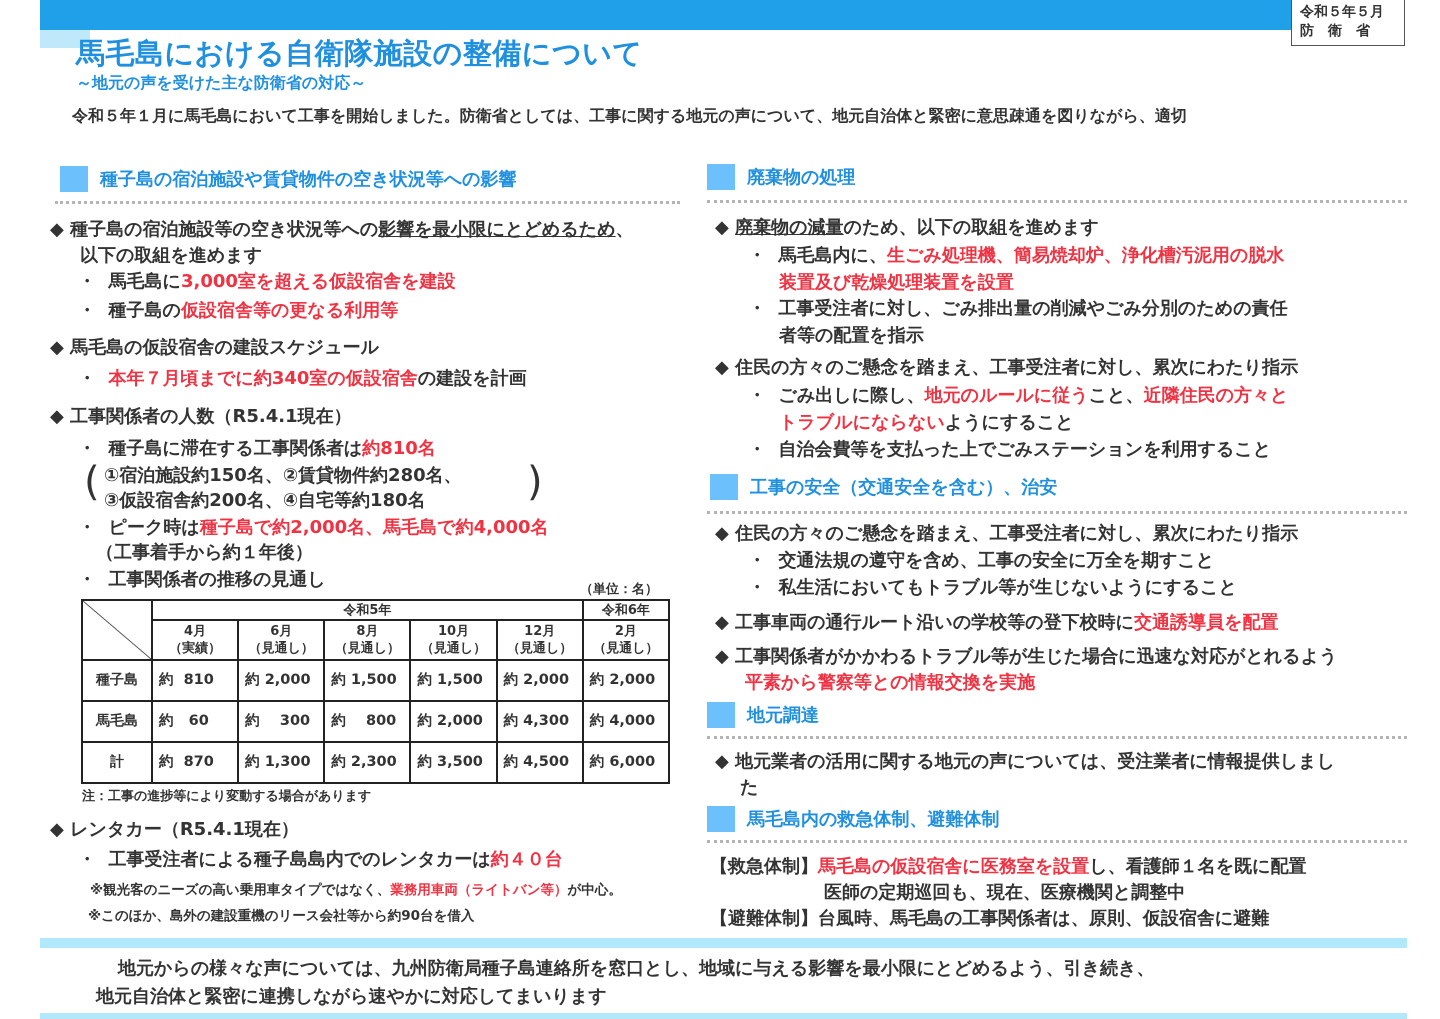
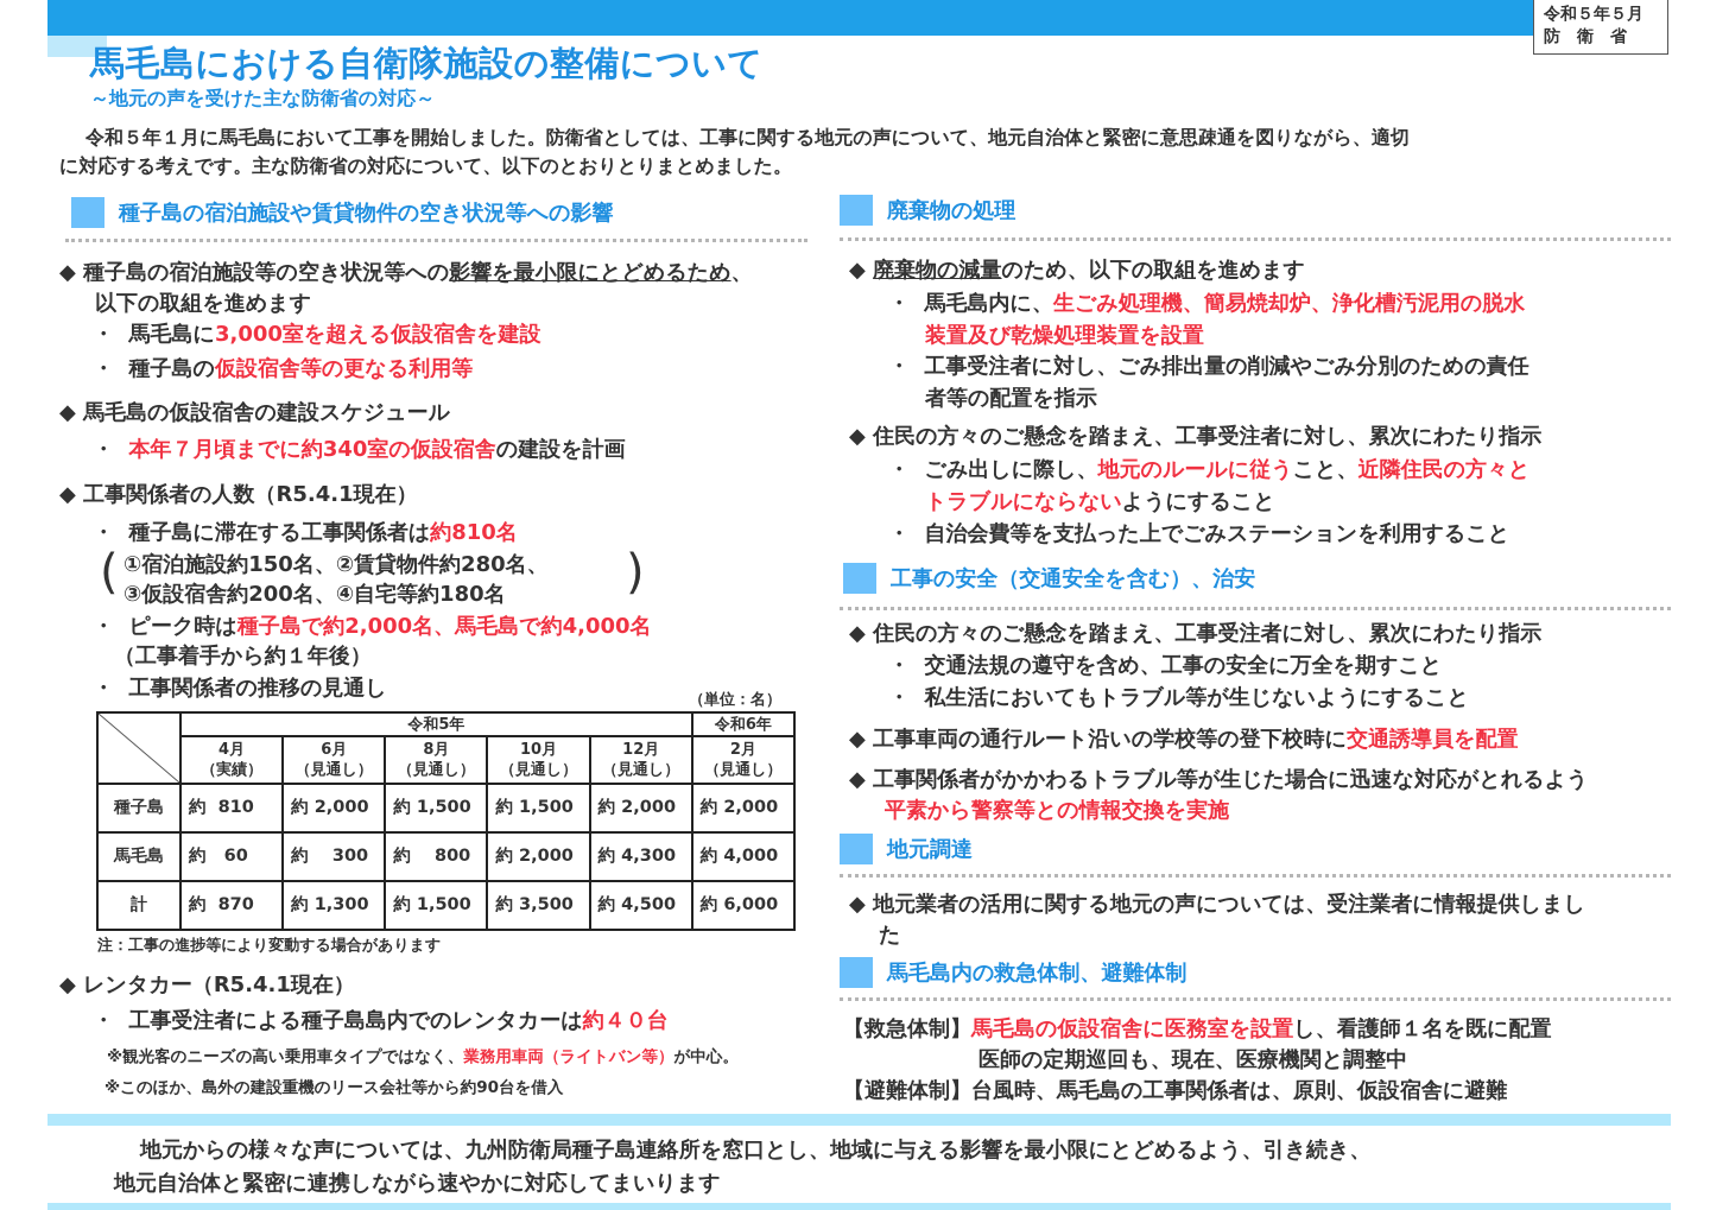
  令和５年５月
  防衛省
  馬毛島における自衛隊施設の整備について
  ～地元の声を受けた主な防衛省の対応～
  令和５年１月に馬毛島において工事を開始しました。防衛省としては、工事に関する地元の声について、地元自治体と緊密に意思疎通を図りながら、適切
+ に対応する考えです。主な防衛省の対応について、以下のとおりとりまとめました。
  種子島の宿泊施設や賃貸物件の空き状況等への影響
  ◆ 種子島の宿泊施設等の空き状況等への影響を最小限にとどめるため、
  以下の取組を進めます
  ・ 馬毛島に3,000室を超える仮設宿舎を建設
  ・ 種子島の仮設宿舎等の更なる利用等
  ◆ 馬毛島の仮設宿舎の建設スケジュール
  ・ 本年７月頃までに約340室の仮設宿舎の建設を計画
  ◆ 工事関係者の人数（R5.4.1現在）
  ・ 種子島に滞在する工事関係者は約810名
  (
  ①宿泊施設約150名、②賃貸物件約280名、
  ③仮設宿舎約200名、④自宅等約180名
  )
  ・ ピーク時は種子島で約2,000名、馬毛島で約4,000名
  （工事着手から約１年後）
  ・ 工事関係者の推移の見通し
  （単位：名）
  	令和5年	令和6年
  4月（実績）	6月（見通し）	8月（見通し）	10月（見通し）	12月（見通し）	2月（見通し）
  種子島	約 810	約 2,000	約 1,500	約 1,500	約 2,000	約 2,000
  馬毛島	約 60	約 300	約 800	約 2,000	約 4,300	約 4,000
- 計	約 870	約 1,300	約 2,300	約 3,500	約 4,500	約 6,000
+ 計	約 870	約 1,300	約 1,500	約 3,500	約 4,500	約 6,000
  注：工事の進捗等により変動する場合があります
  ◆ レンタカー（R5.4.1現在）
  ・ 工事受注者による種子島島内でのレンタカーは約４０台
  ※観光客のニーズの高い乗用車タイプではなく、業務用車両（ライトバン等）が中心。
  ※このほか、島外の建設重機のリース会社等から約90台を借入
  廃棄物の処理
  ◆ 廃棄物の減量のため、以下の取組を進めます
  ・ 馬毛島内に、生ごみ処理機、簡易焼却炉、浄化槽汚泥用の脱水
  装置及び乾燥処理装置を設置
  ・ 工事受注者に対し、ごみ排出量の削減やごみ分別のための責任
  者等の配置を指示
  ◆ 住民の方々のご懸念を踏まえ、工事受注者に対し、累次にわたり指示
  ・ ごみ出しに際し、地元のルールに従うこと、近隣住民の方々と
  トラブルにならないようにすること
  ・ 自治会費等を支払った上でごみステーションを利用すること
  工事の安全（交通安全を含む）、治安
  ◆ 住民の方々のご懸念を踏まえ、工事受注者に対し、累次にわたり指示
  ・ 交通法規の遵守を含め、工事の安全に万全を期すこと
  ・ 私生活においてもトラブル等が生じないようにすること
  ◆ 工事車両の通行ルート沿いの学校等の登下校時に交通誘導員を配置
  ◆ 工事関係者がかかわるトラブル等が生じた場合に迅速な対応がとれるよう
  平素から警察等との情報交換を実施
  地元調達
  ◆ 地元業者の活用に関する地元の声については、受注業者に情報提供しまし
  た
  馬毛島内の救急体制、避難体制
  【救急体制】馬毛島の仮設宿舎に医務室を設置し、看護師１名を既に配置
  医師の定期巡回も、現在、医療機関と調整中
  【避難体制】台風時、馬毛島の工事関係者は、原則、仮設宿舎に避難
  地元からの様々な声については、九州防衛局種子島連絡所を窓口とし、地域に与える影響を最小限にとどめるよう、引き続き、
  地元自治体と緊密に連携しながら速やかに対応してまいります
